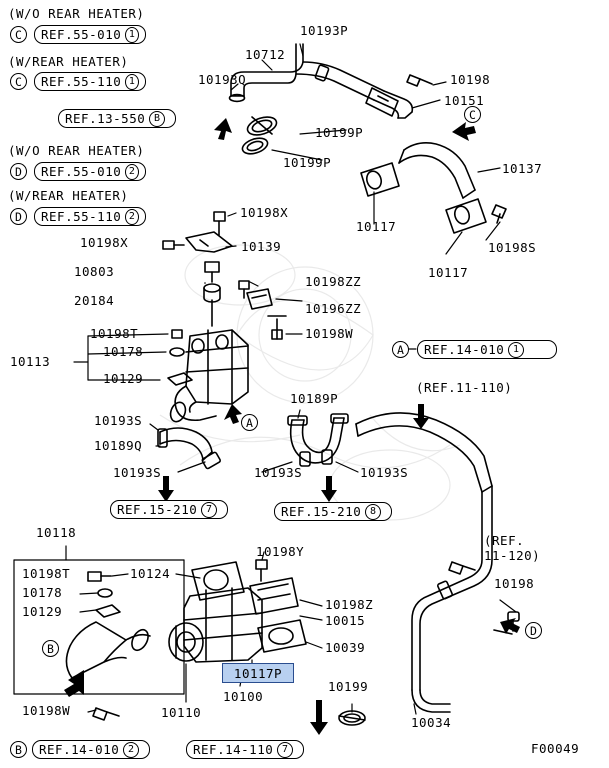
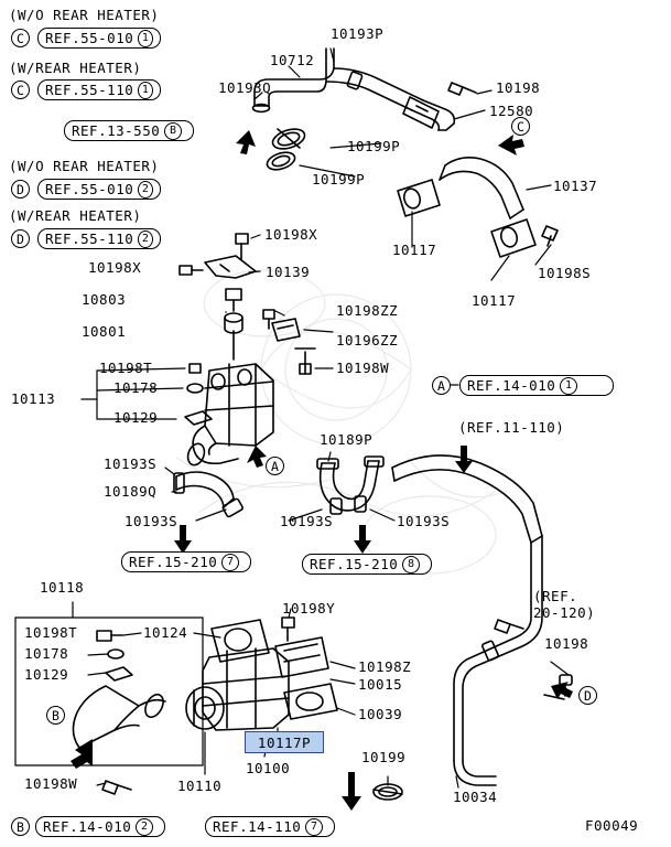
  (W/O REAR HEATER)
  (W/REAR HEATER)
  (W/O REAR HEATER)
  (W/REAR HEATER)
  C
  C
  D
  D
  B
  REF.55-010
  1
  REF.55-110
  1
  REF.13-550
  B
  REF.55-010
  2
  REF.55-110
  2
  A
  REF.14-010
  1
  REF.15-210
  7
  REF.15-210
  8
  REF.14-010
  2
  REF.14-110
  7
  (REF.11-110)
  (REF.
- 11-120)
+ 20-120)
  C
  A
  B
  D
  10193P
  10712
  10193Q
  10198
- 10151
+ 12580
  10199P
  10199P
  10137
  10198X
  10198X
  10139
  10117
  10117
  10198S
  10803
- 20184
+ 10801
  10198ZZ
  10196ZZ
  10198W
  10198T
  10178
  10129
  10113
  10189P
  10193S
  10189Q
  10193S
  10193S
  10193S
  10118
  10198T
  10178
  10129
  10124
  10198Y
  10198Z
  10015
  10039
  10198
  10199
  10034
  10100
  10110
  10198W
  10117P
  F00049
